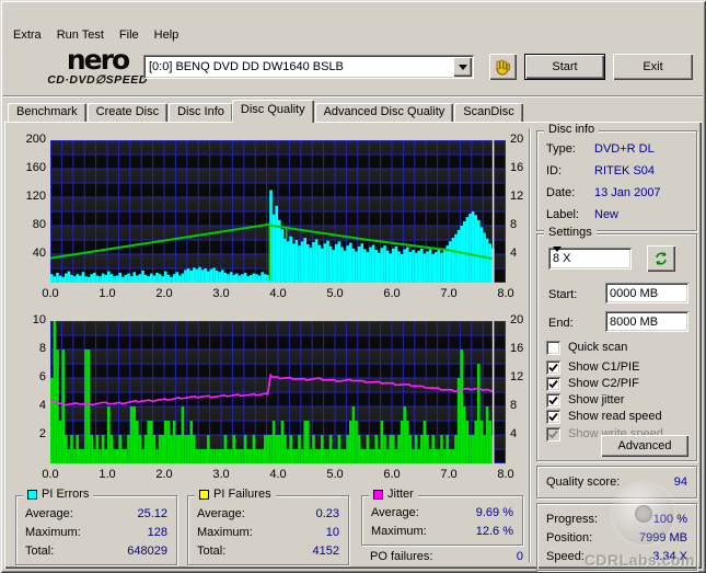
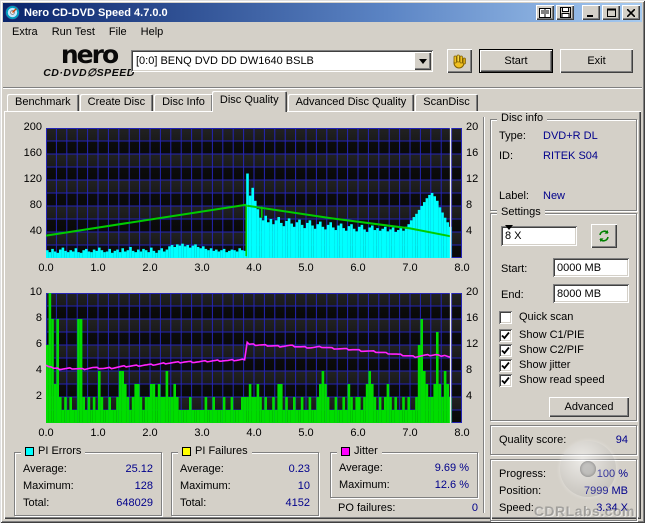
+ Nero CD-DVD Speed 4.7.0.0
  Extra
  Run Test
  File
  Help
  nero
  CD·DVD∅SPEED
  [0:0] BENQ DVD DD DW1640 BSLB
  Start
  Exit
  Benchmark
  Create Disc
  Disc Info
  Disc Quality
  Advanced Disc Quality
  ScanDisc
  200
  160
  120
  80
  40
  20
  16
  12
  8
  4
  0.0
  1.0
  2.0
  3.0
  4.0
  5.0
  6.0
  7.0
  8.0
  10
  8
  6
  4
  2
  20
  16
  12
  8
  4
  0.0
  1.0
  2.0
  3.0
  4.0
  5.0
  6.0
  7.0
  8.0
  PI Errors
  Average:
  25.12
  Maximum:
  128
  Total:
  648029
  PI Failures
  Average:
  0.23
  Maximum:
  10
  Total:
  4152
  Jitter
  Average:
  9.69 %
  Maximum:
  12.6 %
  PO failures:
  0
  Disc info
  Type:
  DVD+R DL
  ID:
  RITEK S04
- Date:
- 13 Jan 2007
  Label:
  New
  Settings
  8 X
  Start:
  0000 MB
  End:
  8000 MB
  Quick scan
  Show C1/PIE
  Show C2/PIF
  Show jitter
  Show read speed
- Show write speed
  Advanced
  Quality score:
  94
  Progress:
  Position:
  Speed:
  3.34 X
  CDRLabs.com
